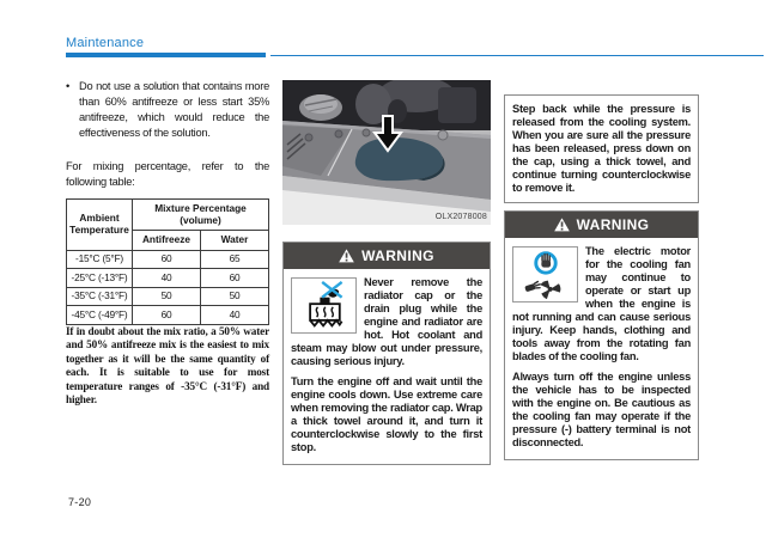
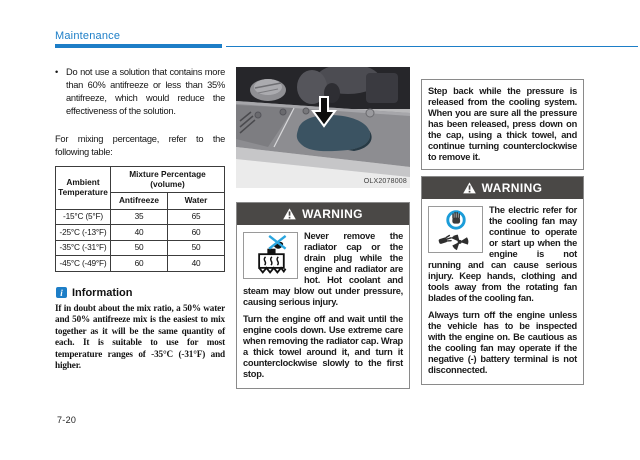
  Maintenance
  •
- Do not use a solution that contains more than 60% antifreeze or less start 35% antifreeze, which would reduce the effectiveness of the solution.
+ Do not use a solution that contains more than 60% antifreeze or less than 35% antifreeze, which would reduce the effectiveness of the solution.
  For mixing percentage, refer to the following table:
  Ambient Temperature	Mixture Percentage (volume)
  Antifreeze	Water
- -15°C (5°F)	60	65
+ -15°C (5°F)	35	65
  -25°C (-13°F)	40	60
  -35°C (-31°F)	50	50
  -45°C (-49°F)	60	40
+ i
+ Information
  If in doubt about the mix ratio, a 50% water and 50% antifreeze mix is the easiest to mix together as it will be the same quantity of each. It is suitable to use for most temperature ranges of -35°C (-31°F) and higher.
  WARNING
  Never remove the radiator cap or the drain plug while the engine and radiator are hot. Hot coolant and steam may blow out under pressure, causing serious injury.
  Turn the engine off and wait until the engine cools down. Use extreme care when removing the radiator cap. Wrap a thick towel around it, and turn it counterclockwise slowly to the first stop.
  Step back while the pressure is released from the cooling system. When you are sure all the pressure has been released, press down on the cap, using a thick towel, and continue turning counterclockwise to remove it.
  WARNING
- The electric motor for the cooling fan may continue to operate or start up when the engine is not running and can cause serious injury. Keep hands, clothing and tools away from the rotating fan blades of the cooling fan.
+ The electric refer for the cooling fan may continue to operate or start up when the engine is not running and can cause serious injury. Keep hands, clothing and tools away from the rotating fan blades of the cooling fan.
- Always turn off the engine unless the vehicle has to be inspected with the engine on. Be cautious as the cooling fan may operate if the pressure (-) battery terminal is not disconnected.
+ Always turn off the engine unless the vehicle has to be inspected with the engine on. Be cautious as the cooling fan may operate if the negative (-) battery terminal is not disconnected.
  7-20
